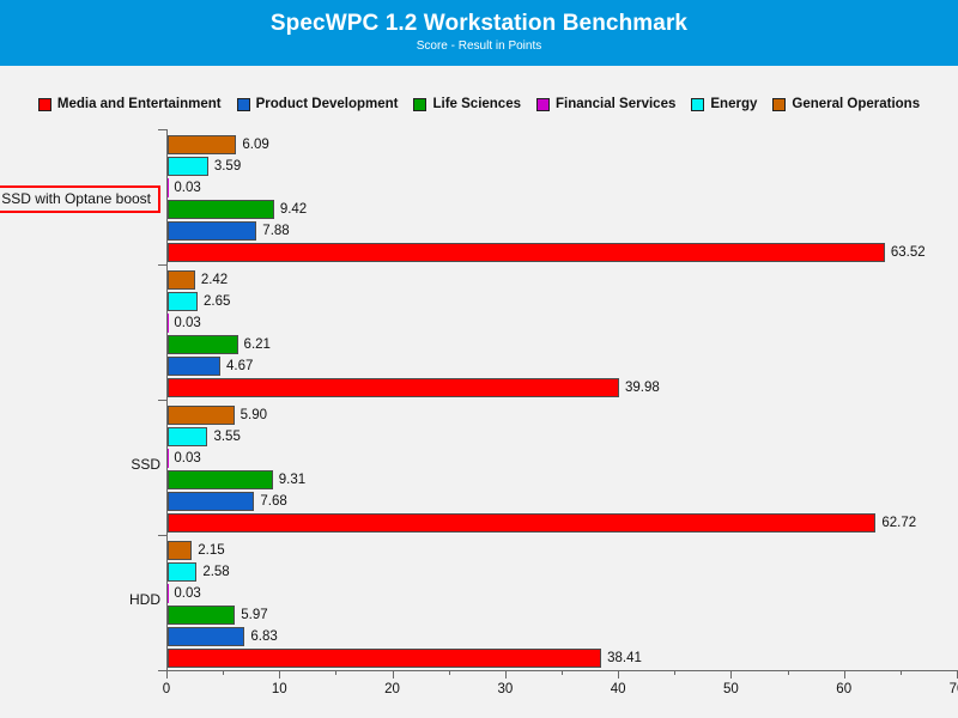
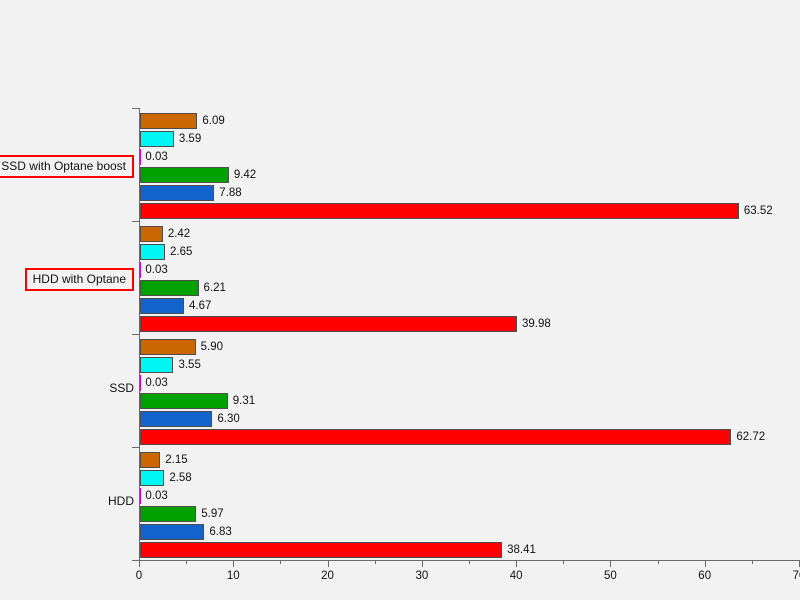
- SpecWPC 1.2 Workstation Benchmark
- Score - Result in Points
- Media and Entertainment
- Product Development
- Life Sciences
- Financial Services
- Energy
- General Operations
  0
  10
  20
  30
  40
  50
  60
  6.09
  3.59
  0.03
  9.42
  7.88
  63.52
  2.42
  2.65
  0.03
  6.21
  4.67
  39.98
  5.90
  3.55
  0.03
  9.31
- 7.68
+ 6.30
  62.72
  2.15
  2.58
  0.03
  5.97
  6.83
  38.41
  SSD with Optane boost
+ HDD with Optane
  SSD
  HDD
